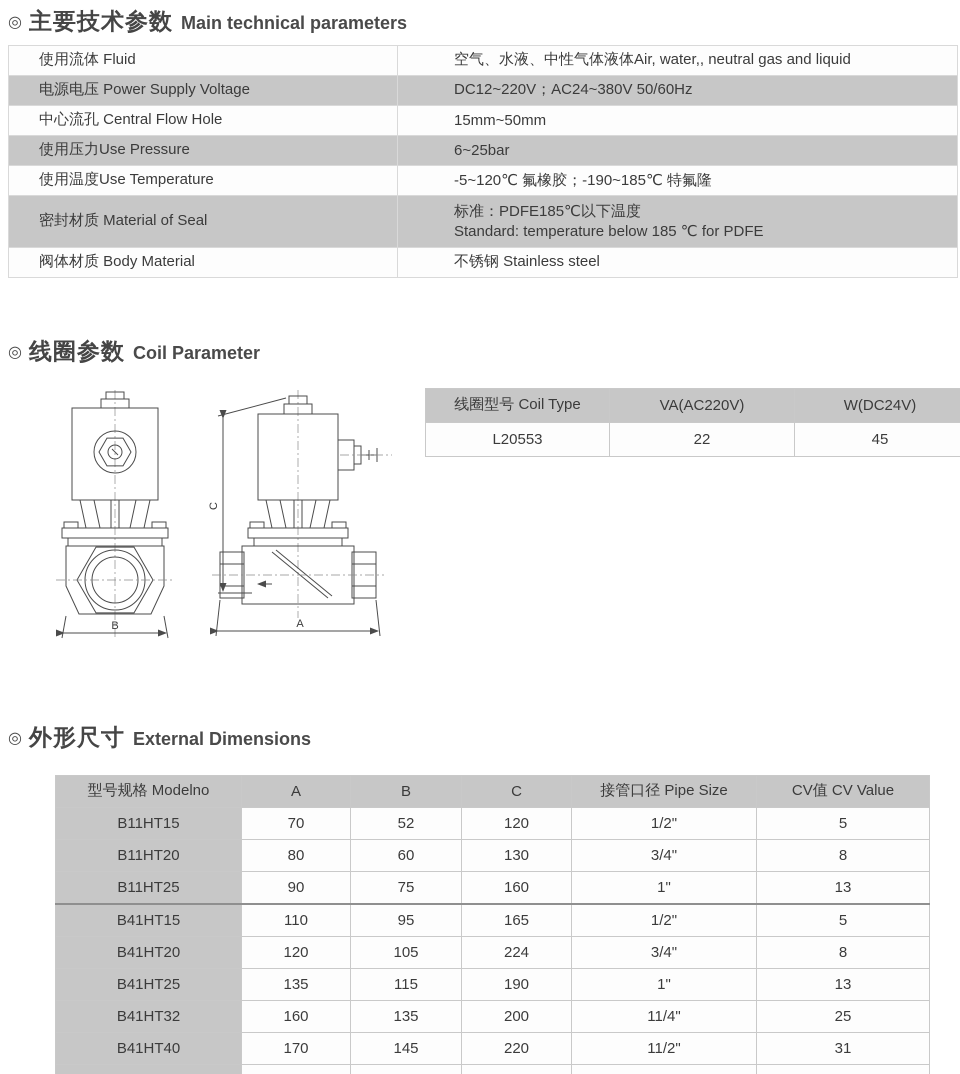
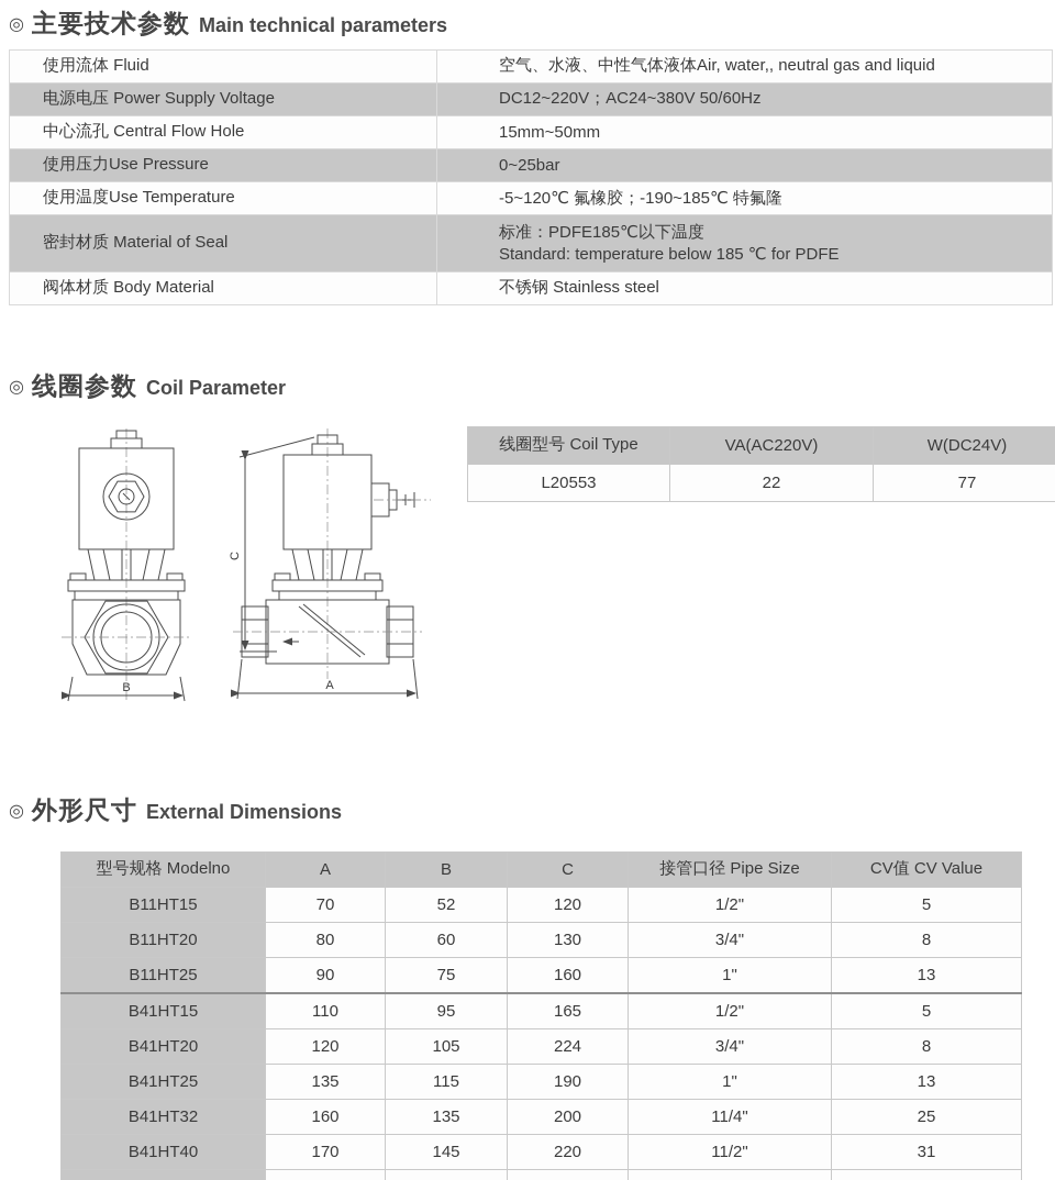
  ◎
  主要技术参数
  Main technical parameters
  使用流体 Fluid	空气、水液、中性气体液体Air, water,, neutral gas and liquid
  电源电压 Power Supply Voltage	DC12~220V；AC24~380V 50/60Hz
  中心流孔 Central Flow Hole	15mm~50mm
- 使用压力Use Pressure	6~25bar
+ 使用压力Use Pressure	0~25bar
  使用温度Use Temperature	-5~120℃ 氟橡胶；-190~185℃ 特氟隆
  密封材质 Material of Seal	标准：PDFE185℃以下温度 Standard: temperature below 185 ℃ for PDFE
  阀体材质 Body Material	不锈钢 Stainless steel
  ◎
  线圈参数
  Coil Parameter
  B
  A
  线圈型号 Coil Type	VA(AC220V)	W(DC24V)
- L20553	22	45
+ L20553	22	77
  ◎
  外形尺寸
  External Dimensions
  型号规格 Modelno	A	B	C	接管口径 Pipe Size	CV值 CV Value
  B11HT15	70	52	120	1/2"	5
  B11HT20	80	60	130	3/4"	8
  B11HT25	90	75	160	1"	13
  B41HT15	110	95	165	1/2"	5
  B41HT20	120	105	224	3/4"	8
  B41HT25	135	115	190	1"	13
  B41HT32	160	135	200	11/4"	25
  B41HT40	170	145	220	11/2"	31
